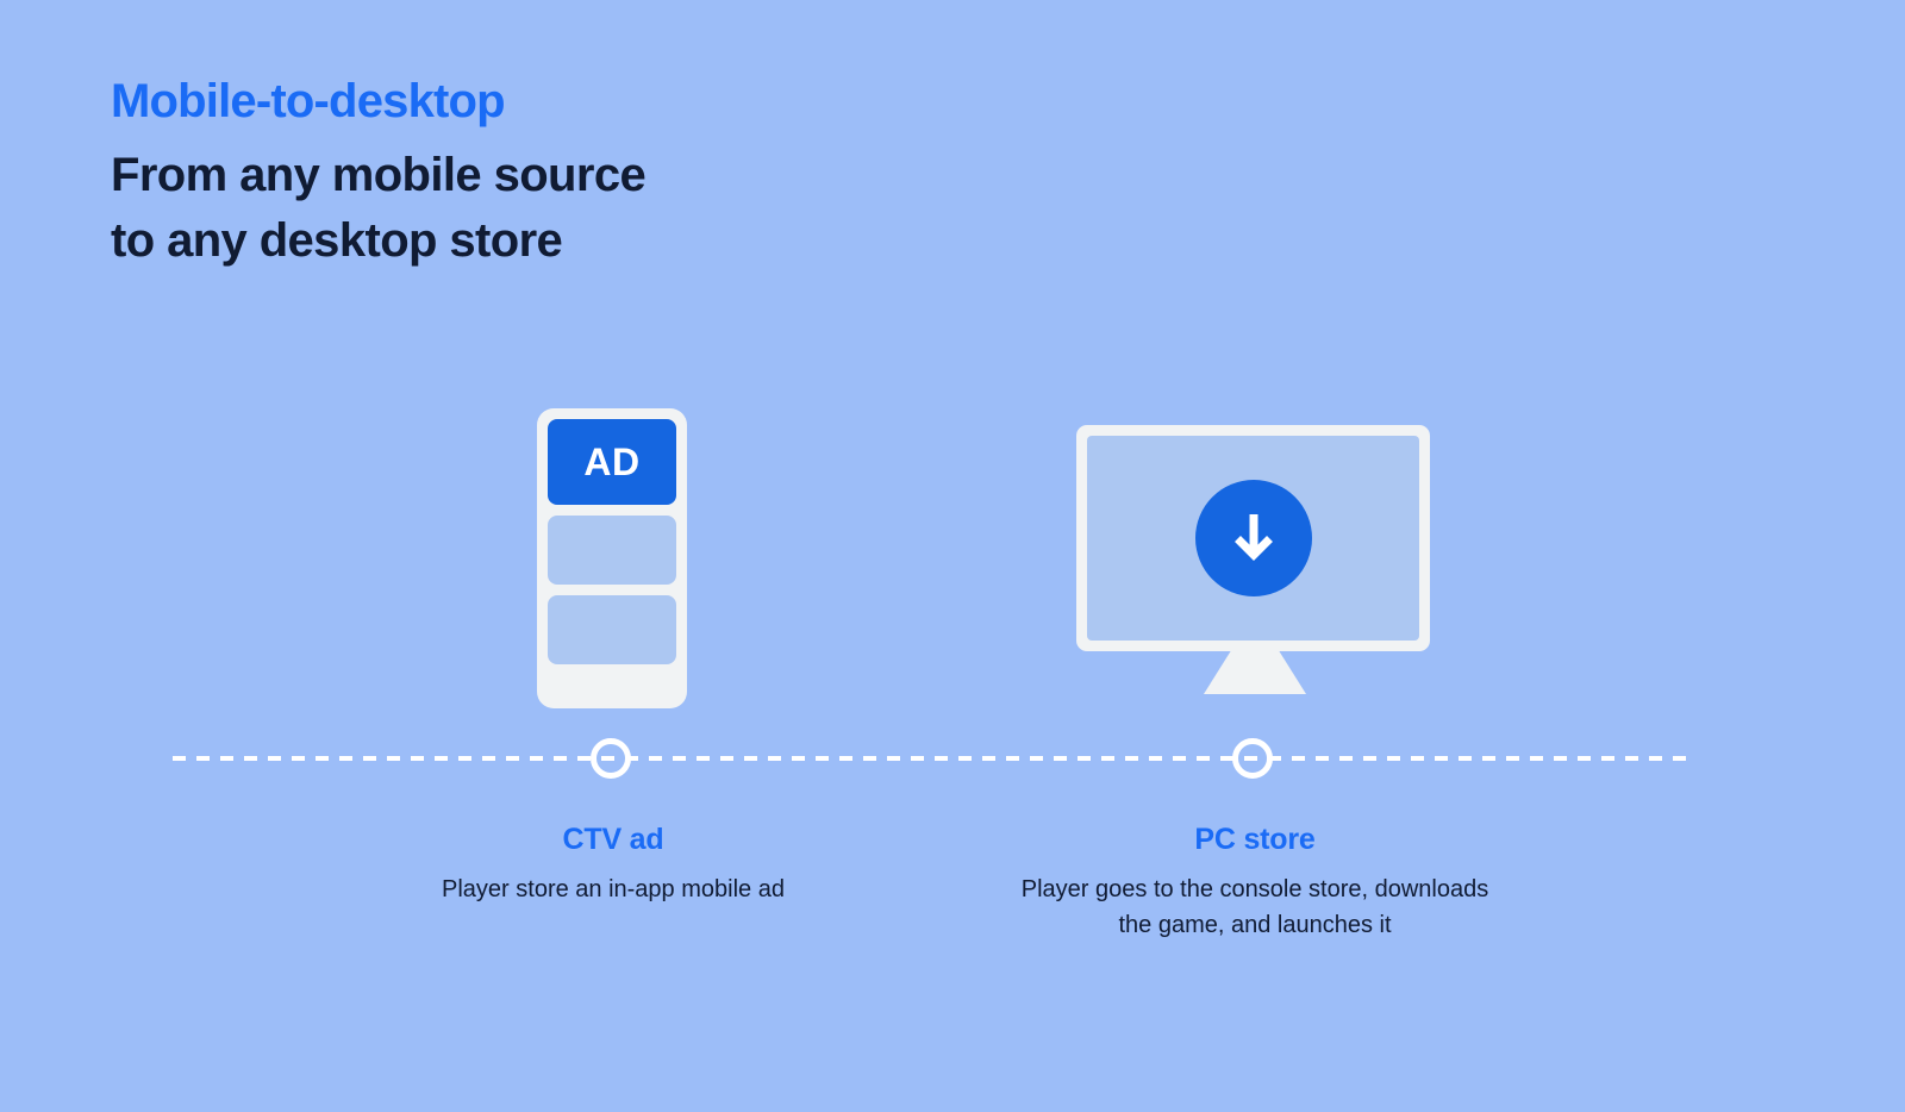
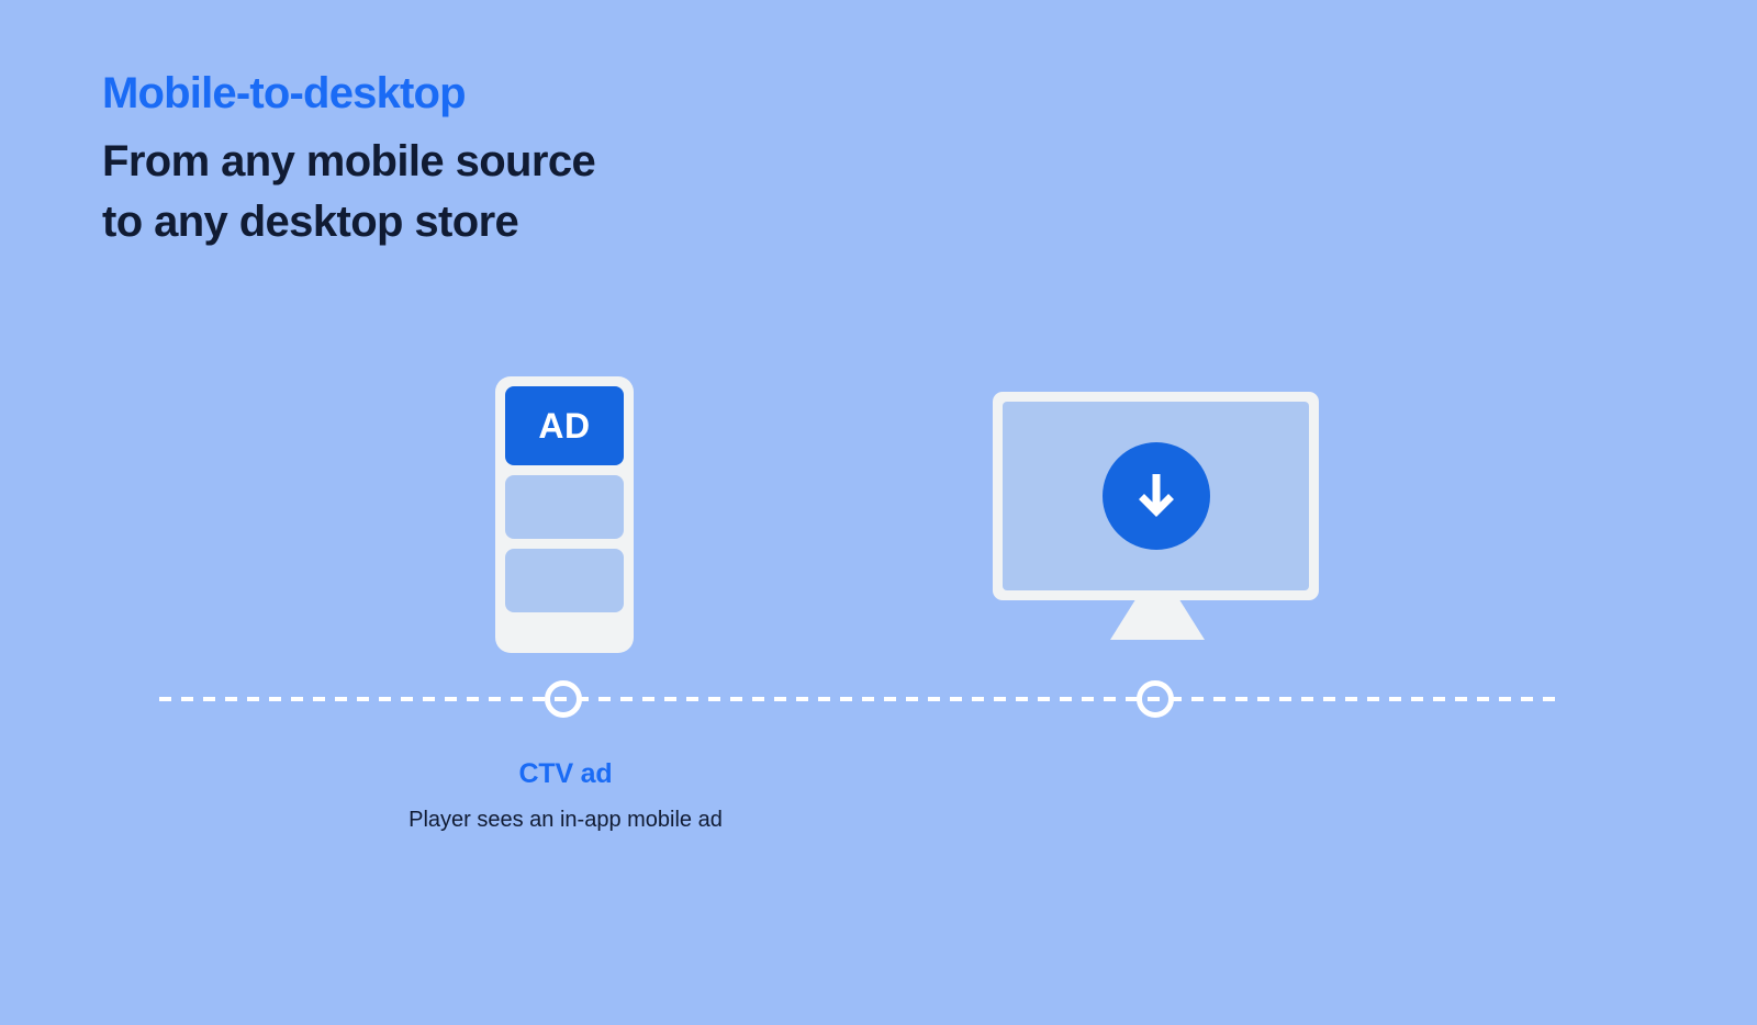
  Mobile-to-desktop
  From any mobile source
  to any desktop store
  AD
  CTV ad
- Player store an in-app mobile ad
+ Player sees an in-app mobile ad
- PC store
- Player goes to the console store, downloads the game, and launches it
